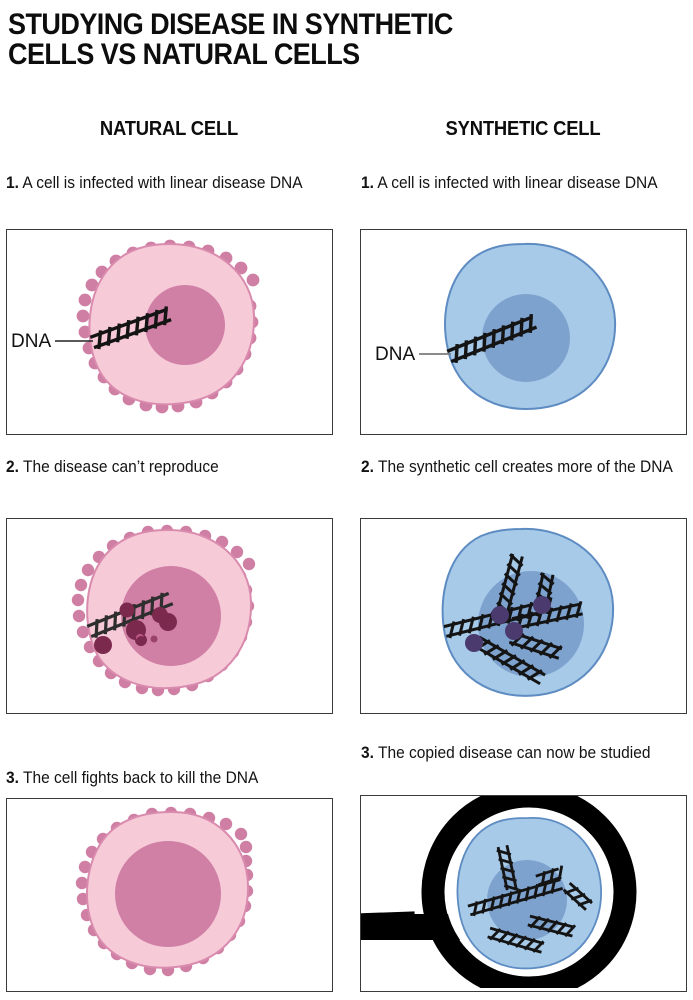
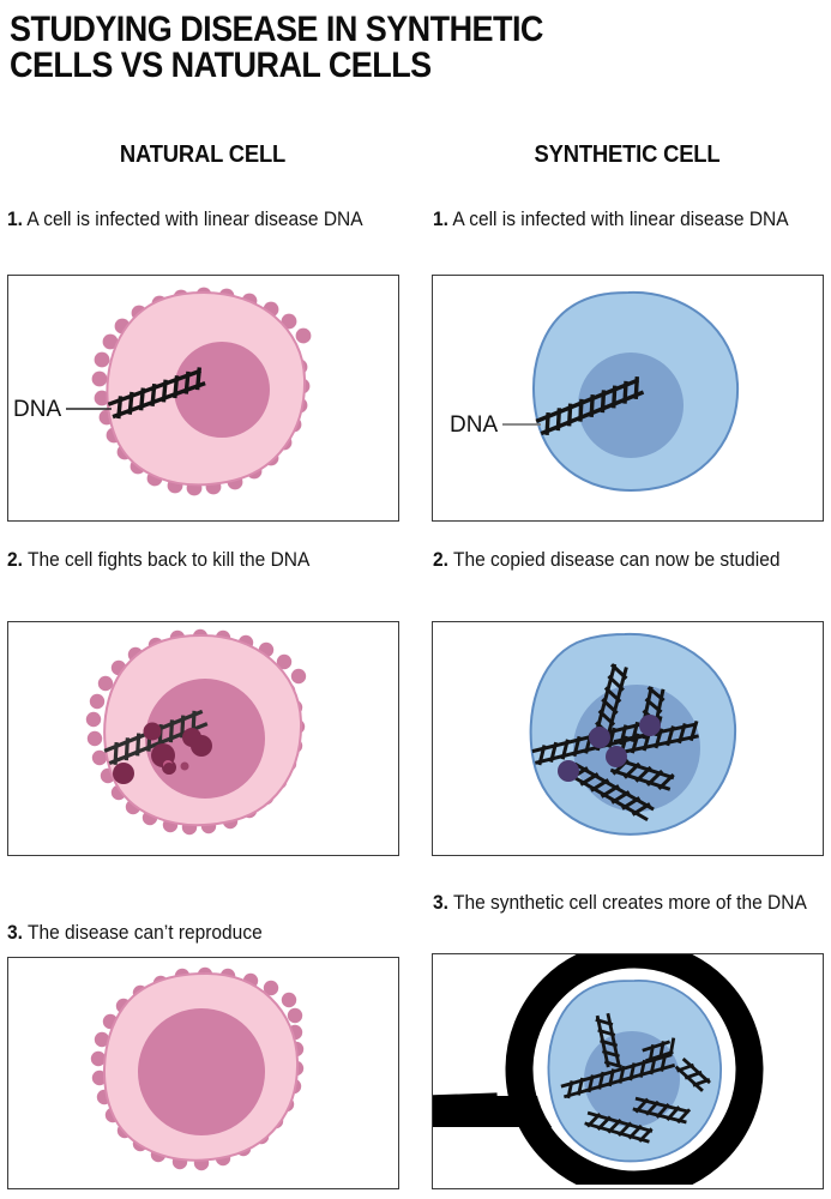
  STUDYING DISEASE IN SYNTHETIC
  CELLS VS NATURAL CELLS
  NATURAL CELL
  SYNTHETIC CELL
  1. A cell is infected with linear disease DNA
  1. A cell is infected with linear disease DNA
  DNA
  DNA
- 2. The disease can’t reproduce
+ 2. The cell fights back to kill the DNA
- 2. The synthetic cell creates more of the DNA
+ 2. The copied disease can now be studied
- 3. The cell fights back to kill the DNA
+ 3. The disease can’t reproduce
- 3. The copied disease can now be studied
+ 3. The synthetic cell creates more of the DNA
